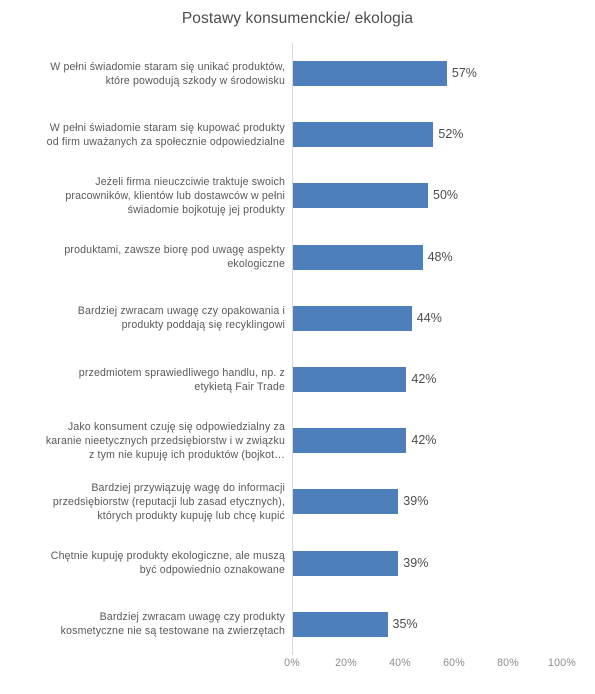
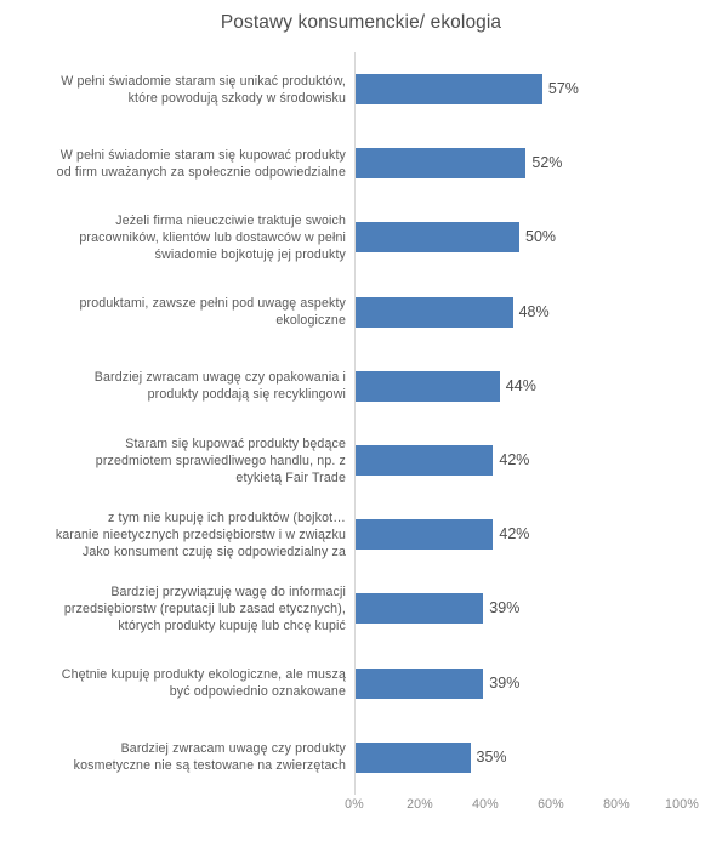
  Postawy konsumenckie/ ekologia
  W pełni świadomie staram się unikać produktów,
  które powodują szkody w środowisku
  57%
  W pełni świadomie staram się kupować produkty
  od firm uważanych za społecznie odpowiedzialne
  52%
  Jeżeli firma nieuczciwie traktuje swoich
  pracowników, klientów lub dostawców w pełni
  świadomie bojkotuję jej produkty
  50%
- produktami, zawsze biorę pod uwagę aspekty
+ produktami, zawsze pełni pod uwagę aspekty
  ekologiczne
  48%
  Bardziej zwracam uwagę czy opakowania i
  produkty poddają się recyklingowi
  44%
+ Staram się kupować produkty będące
  przedmiotem sprawiedliwego handlu, np. z
  etykietą Fair Trade
  42%
- Jako konsument czuję się odpowiedzialny za
+ z tym nie kupuję ich produktów (bojkot…
  karanie nieetycznych przedsiębiorstw i w związku
- z tym nie kupuję ich produktów (bojkot…
+ Jako konsument czuję się odpowiedzialny za
  42%
  Bardziej przywiązuję wagę do informacji
  przedsiębiorstw (reputacji lub zasad etycznych),
  których produkty kupuję lub chcę kupić
  39%
  Chętnie kupuję produkty ekologiczne, ale muszą
  być odpowiednio oznakowane
  39%
  Bardziej zwracam uwagę czy produkty
  kosmetyczne nie są testowane na zwierzętach
  35%
  0%
  20%
  40%
  60%
  80%
  100%
